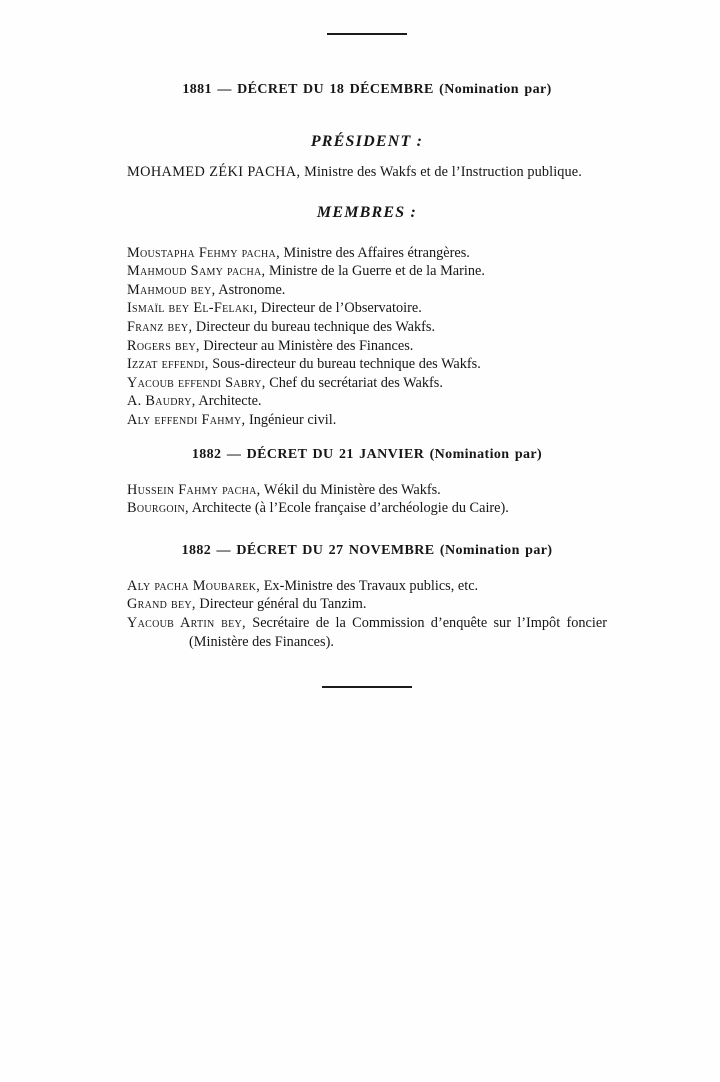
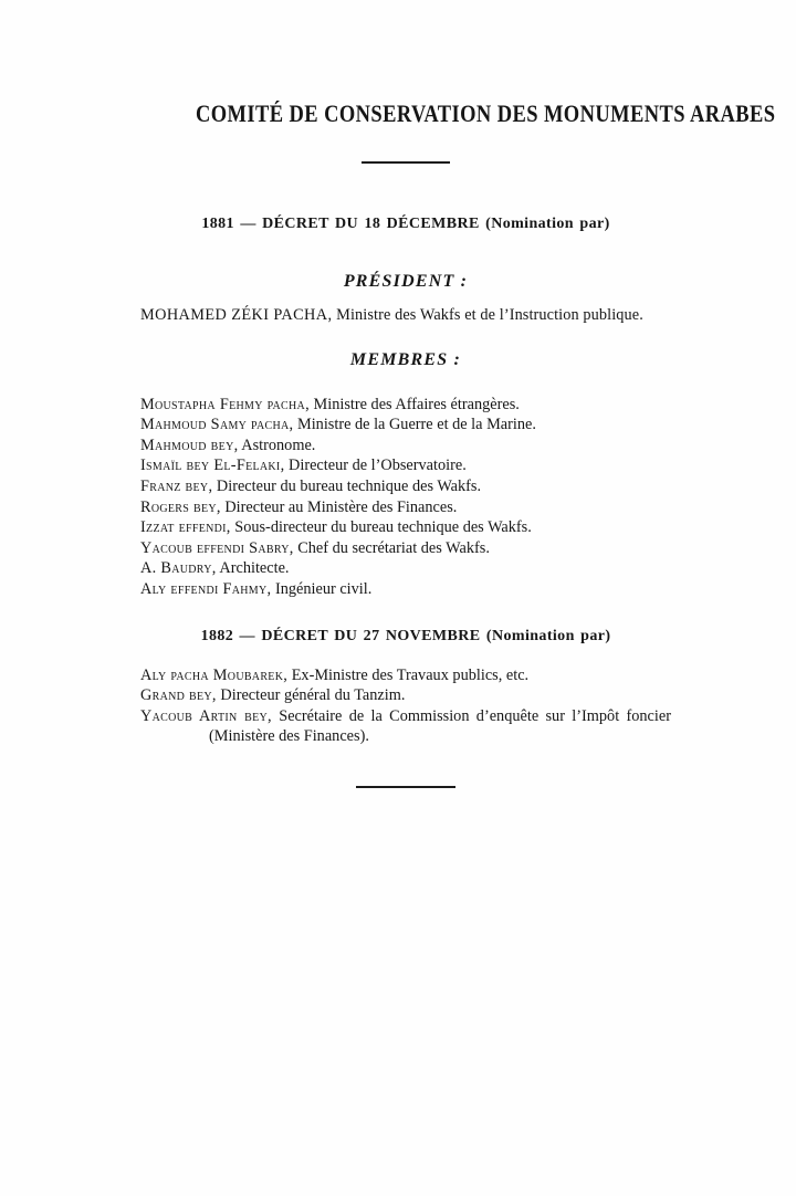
+ COMITÉ DE CONSERVATION DES MONUMENTS ARABES
  1881 — DÉCRET DU 18 DÉCEMBRE (Nomination par)
  PRÉSIDENT :
  MOHAMED ZÉKI PACHA, Ministre des Wakfs et de l’Instruction publique.
  MEMBRES :
  Moustapha Fehmy pacha, Ministre des Affaires étrangères.
  Mahmoud Samy pacha, Ministre de la Guerre et de la Marine.
  Mahmoud bey, Astronome.
  Ismaïl bey El-Felaki, Directeur de l’Observatoire.
  Franz bey, Directeur du bureau technique des Wakfs.
  Rogers bey, Directeur au Ministère des Finances.
  Izzat effendi, Sous-directeur du bureau technique des Wakfs.
  Yacoub effendi Sabry, Chef du secrétariat des Wakfs.
  A. Baudry, Architecte.
  Aly effendi Fahmy, Ingénieur civil.
- 1882 — DÉCRET DU 21 JANVIER (Nomination par)
- Hussein Fahmy pacha, Wékil du Ministère des Wakfs.
- Bourgoin, Architecte (à l’Ecole française d’archéologie du Caire).
  1882 — DÉCRET DU 27 NOVEMBRE (Nomination par)
  Aly pacha Moubarek, Ex-Ministre des Travaux publics, etc.
  Grand bey, Directeur général du Tanzim.
  Yacoub Artin bey, Secrétaire de la Commission d’enquête sur l’Impôt foncier (Ministère des Finances).
